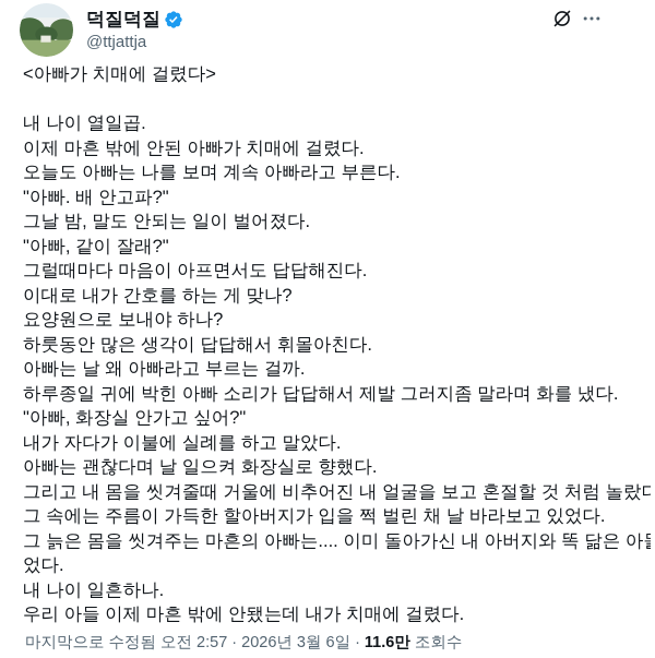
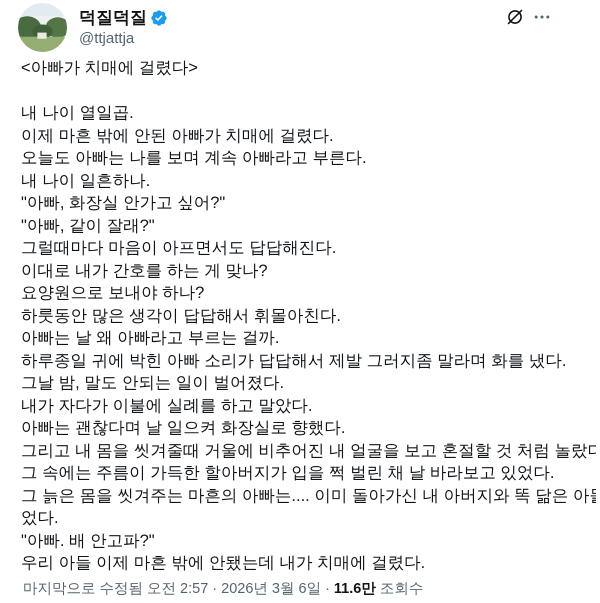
  덕질덕질
  @ttjattja
  <아빠가 치매에 걸렸다>
  내 나이 열일곱.
  이제 마흔 밖에 안된 아빠가 치매에 걸렸다.
  오늘도 아빠는 나를 보며 계속 아빠라고 부른다.
- "아빠. 배 안고파?"
+ 내 나이 일흔하나.
- 그날 밤, 말도 안되는 일이 벌어졌다.
+ "아빠, 화장실 안가고 싶어?"
  "아빠, 같이 잘래?"
  그럴때마다 마음이 아프면서도 답답해진다.
  이대로 내가 간호를 하는 게 맞나?
  요양원으로 보내야 하나?
  하룻동안 많은 생각이 답답해서 휘몰아친다.
  아빠는 날 왜 아빠라고 부르는 걸까.
  하루종일 귀에 박힌 아빠 소리가 답답해서 제발 그러지좀 말라며 화를 냈다.
- "아빠, 화장실 안가고 싶어?"
+ 그날 밤, 말도 안되는 일이 벌어졌다.
  내가 자다가 이불에 실례를 하고 말았다.
  아빠는 괜찮다며 날 일으켜 화장실로 향했다.
  그리고 내 몸을 씻겨줄때 거울에 비추어진 내 얼굴을 보고 혼절할 것 처럼 놀랐다
  그 속에는 주름이 가득한 할아버지가 입을 쩍 벌린 채 날 바라보고 있었다.
  그 늙은 몸을 씻겨주는 마흔의 아빠는.... 이미 돌아가신 내 아버지와 똑 닮은 아
  었다.
- 내 나이 일흔하나.
+ "아빠. 배 안고파?"
  우리 아들 이제 마흔 밖에 안됐는데 내가 치매에 걸렸다.
  마지막으로 수정됨
  오전 2:57
  ·
  2026년 3월 6일
  ·
  11.6만
  조회수
